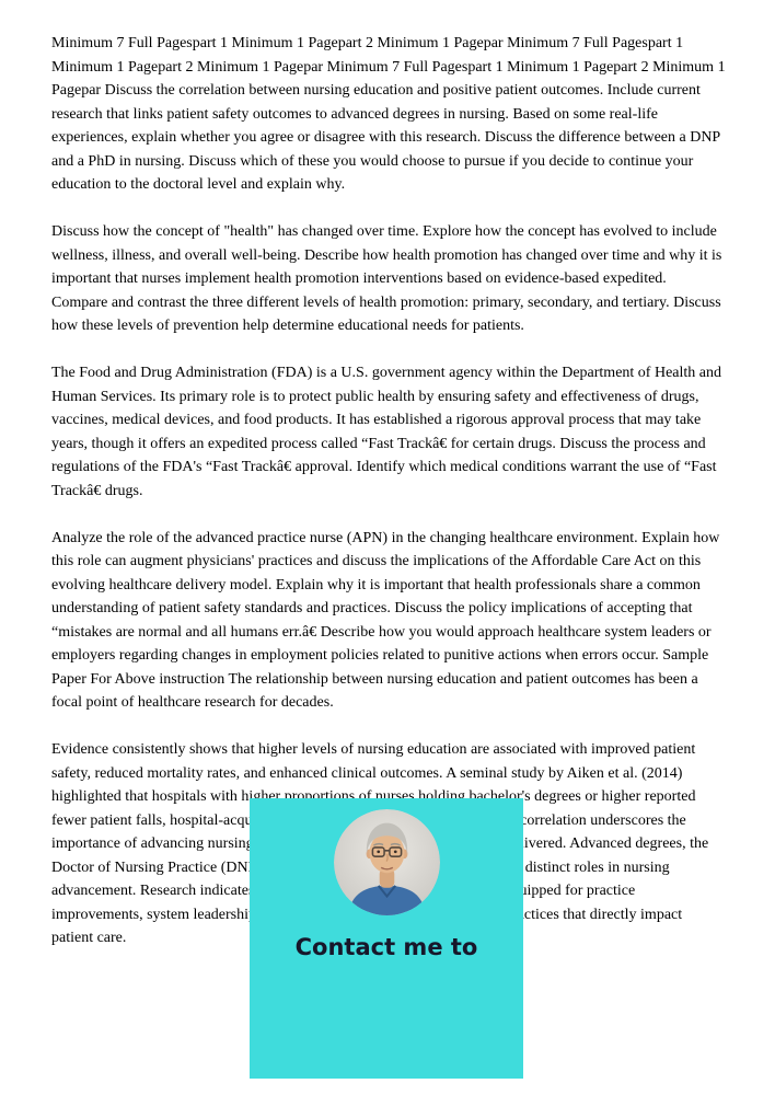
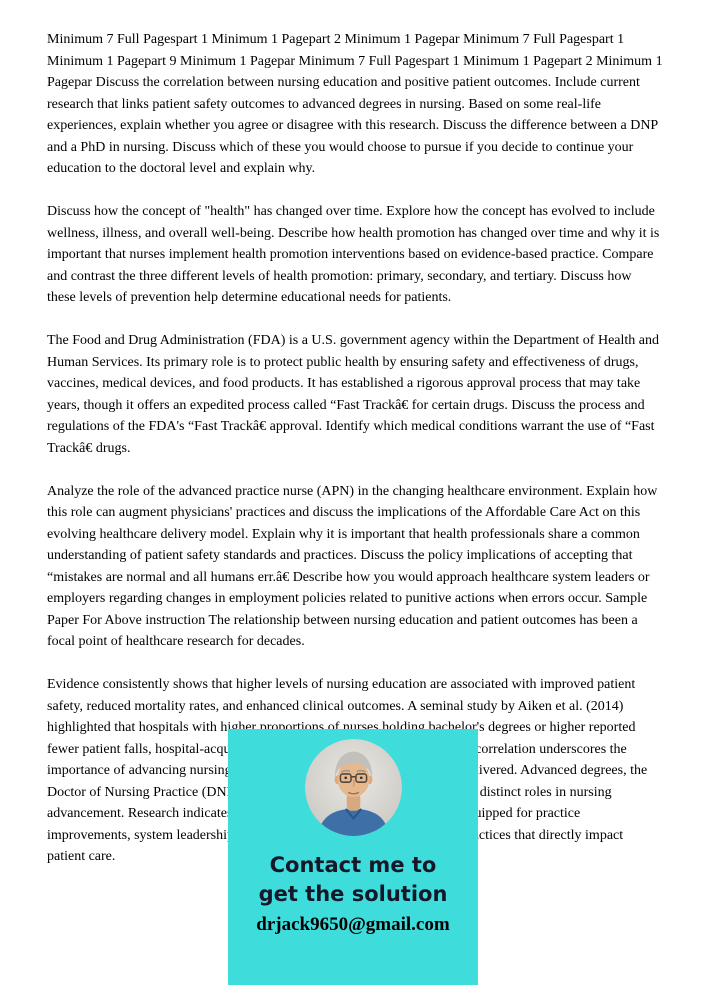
- Minimum 7 Full Pagespart 1 Minimum 1 Pagepart 2 Minimum 1 Pagepar Minimum 7 Full Pagespart 1 Minimum 1 Pagepart 2 Minimum 1 Pagepar Minimum 7 Full Pagespart 1 Minimum 1 Pagepart 2 Minimum 1 Pagepar Discuss the correlation between nursing education and positive patient outcomes. Include current research that links patient safety outcomes to advanced degrees in nursing. Based on some real-life experiences, explain whether you agree or disagree with this research. Discuss the difference between a DNP and a PhD in nursing. Discuss which of these you would choose to pursue if you decide to continue your education to the doctoral level and explain why.
+ Minimum 7 Full Pagespart 1 Minimum 1 Pagepart 2 Minimum 1 Pagepar Minimum 7 Full Pagespart 1 Minimum 1 Pagepart 9 Minimum 1 Pagepar Minimum 7 Full Pagespart 1 Minimum 1 Pagepart 2 Minimum 1 Pagepar Discuss the correlation between nursing education and positive patient outcomes. Include current research that links patient safety outcomes to advanced degrees in nursing. Based on some real-life experiences, explain whether you agree or disagree with this research. Discuss the difference between a DNP and a PhD in nursing. Discuss which of these you would choose to pursue if you decide to continue your education to the doctoral level and explain why.
- Discuss how the concept of "health" has changed over time. Explore how the concept has evolved to include wellness, illness, and overall well-being. Describe how health promotion has changed over time and why it is important that nurses implement health promotion interventions based on evidence-based expedited. Compare and contrast the three different levels of health promotion: primary, secondary, and tertiary. Discuss how these levels of prevention help determine educational needs for patients.
+ Discuss how the concept of "health" has changed over time. Explore how the concept has evolved to include wellness, illness, and overall well-being. Describe how health promotion has changed over time and why it is important that nurses implement health promotion interventions based on evidence-based practice. Compare and contrast the three different levels of health promotion: primary, secondary, and tertiary. Discuss how these levels of prevention help determine educational needs for patients.
  The Food and Drug Administration (FDA) is a U.S. government agency within the Department of Health and Human Services. Its primary role is to protect public health by ensuring safety and effectiveness of drugs, vaccines, medical devices, and food products. It has established a rigorous approval process that may take years, though it offers an expedited process called “Fast Trackâ€ for certain drugs. Discuss the process and regulations of the FDA's “Fast Trackâ€ approval. Identify which medical conditions warrant the use of “Fast Trackâ€ drugs.
  Analyze the role of the advanced practice nurse (APN) in the changing healthcare environment. Explain how this role can augment physicians' practices and discuss the implications of the Affordable Care Act on this evolving healthcare delivery model. Explain why it is important that health professionals share a common understanding of patient safety standards and practices. Discuss the policy implications of accepting that “mistakes are normal and all humans err.â€ Describe how you would approach healthcare system leaders or employers regarding changes in employment policies related to punitive actions when errors occur. Sample Paper For Above instruction The relationship between nursing education and patient outcomes has been a focal point of healthcare research for decades.
  Evidence consistently shows that higher levels of nursing education are associated with improved patient safety, reduced mortality rates, and enhanced clinical outcomes. A seminal study by Aiken et al. (2014) highlighted that hospitals with higher proportions of nurses holding bachelor's degrees or higher reported fewer patient falls, hospital-acqu correlation underscores the importance of advancing nursinivered. Advanced degrees, the Doctor of Nursing Practice (DN distinct roles in nursing advancement. Research indicateipped for practice improvements, system leadershictices that directly impact patient care.
  Contact me to
+ get the solution
+ drjack9650@gmail.com
